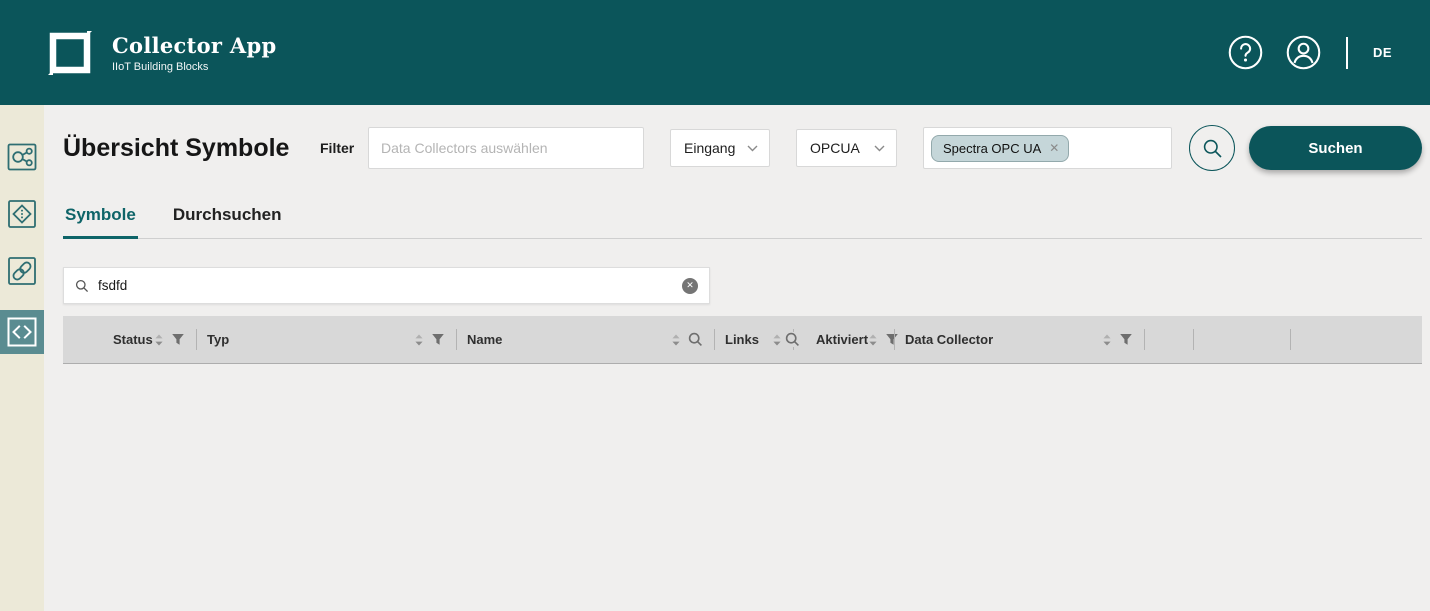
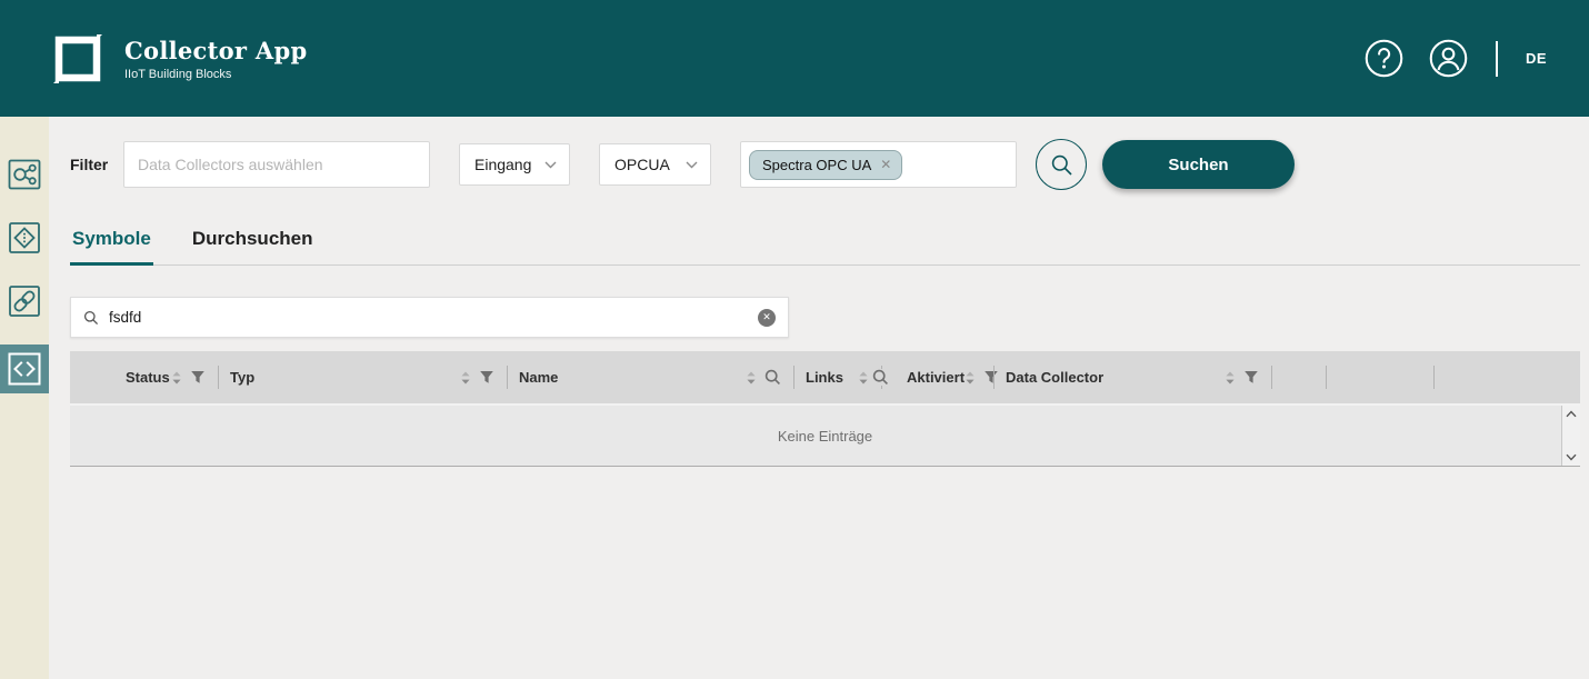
  Collector App
  IIoT Building Blocks
  DE
- Übersicht Symbole
  Filter
  Data Collectors auswählen
  Eingang
  OPCUA
  Spectra OPC UA
  ✕
  Suchen
  Symbole
  Durchsuchen
  fsdfd
  ✕
  Status
  Typ
  Name
  Links
  Aktiviert
  Data Collector
+ Keine Einträge
